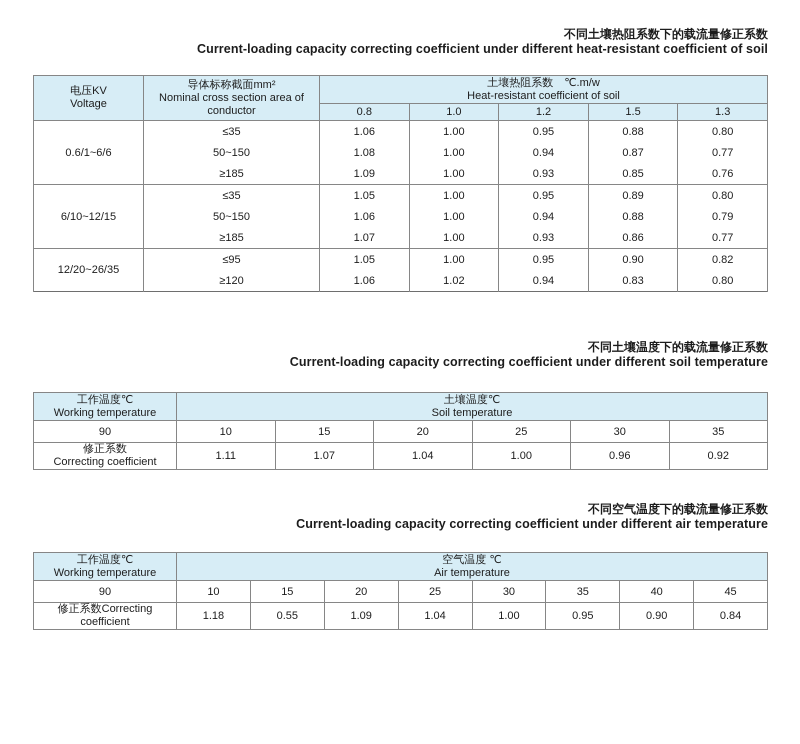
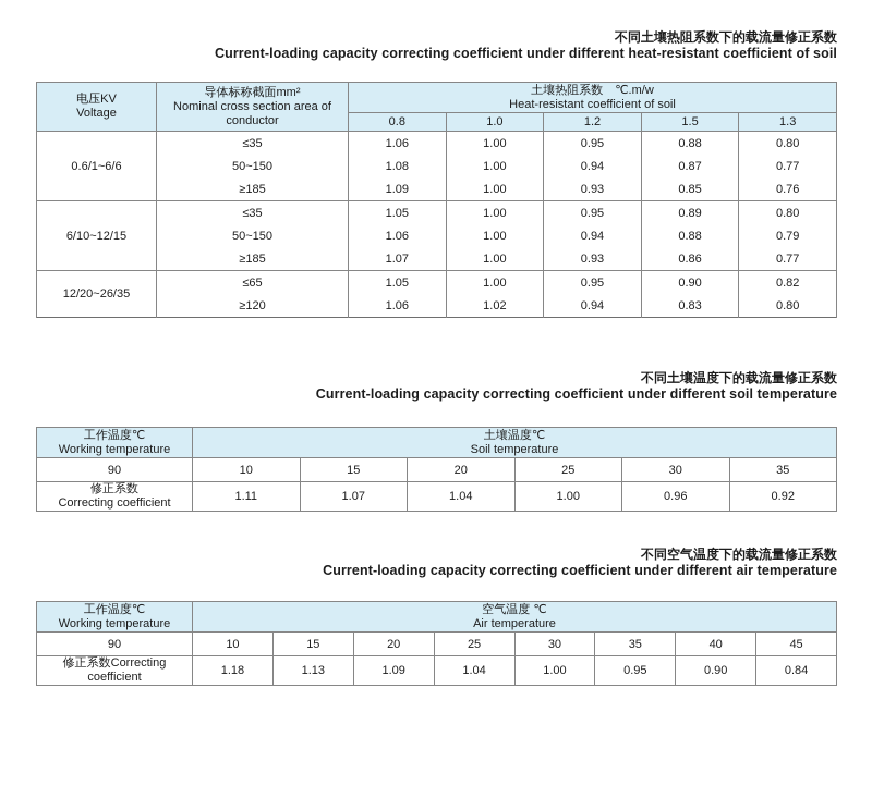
  不同土壤热阻系数下的载流量修正系数
  Current-loading capacity correcting coefficient under different heat-resistant coefficient of soil
  电压KV Voltage	导体标称截面mm² Nominal cross section area of conductor	土壤热阻系数 ℃.m/w Heat-resistant coefficient of soil
  0.8	1.0	1.2	1.5	1.3
  0.6/1~6/6	≤35	1.06	1.00	0.95	0.88	0.80
  50~150	1.08	1.00	0.94	0.87	0.77
  ≥185	1.09	1.00	0.93	0.85	0.76
  6/10~12/15	≤35	1.05	1.00	0.95	0.89	0.80
  50~150	1.06	1.00	0.94	0.88	0.79
  ≥185	1.07	1.00	0.93	0.86	0.77
- 12/20~26/35	≤95	1.05	1.00	0.95	0.90	0.82
+ 12/20~26/35	≤65	1.05	1.00	0.95	0.90	0.82
  ≥120	1.06	1.02	0.94	0.83	0.80
  不同土壤温度下的载流量修正系数
  Current-loading capacity correcting coefficient under different soil temperature
  工作温度℃ Working temperature	土壤温度℃ Soil temperature
  90	10	15	20	25	30	35
  修正系数 Correcting coefficient	1.11	1.07	1.04	1.00	0.96	0.92
  不同空气温度下的载流量修正系数
  Current-loading capacity correcting coefficient under different air temperature
  工作温度℃ Working temperature	空气温度 ℃ Air temperature
  90	10	15	20	25	30	35	40	45
- 修正系数Correcting coefficient	1.18	0.55	1.09	1.04	1.00	0.95	0.90	0.84
+ 修正系数Correcting coefficient	1.18	1.13	1.09	1.04	1.00	0.95	0.90	0.84
